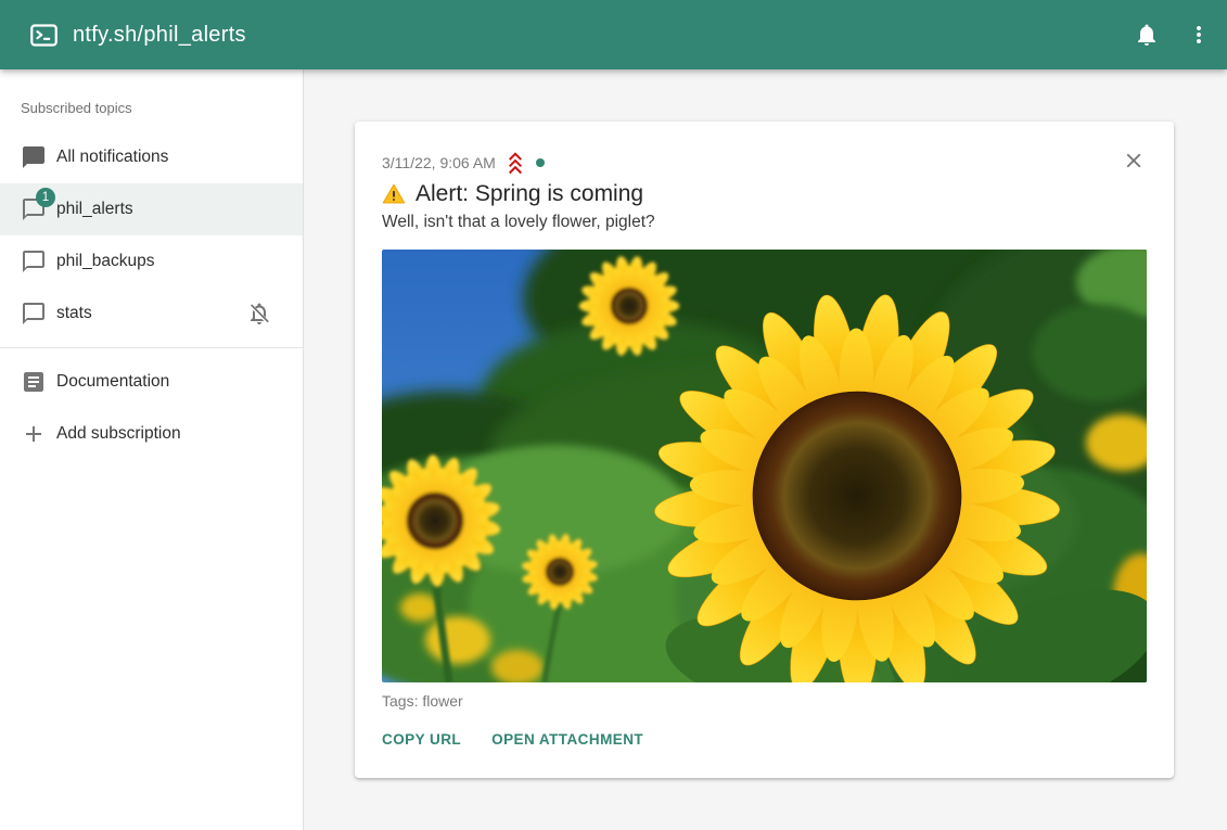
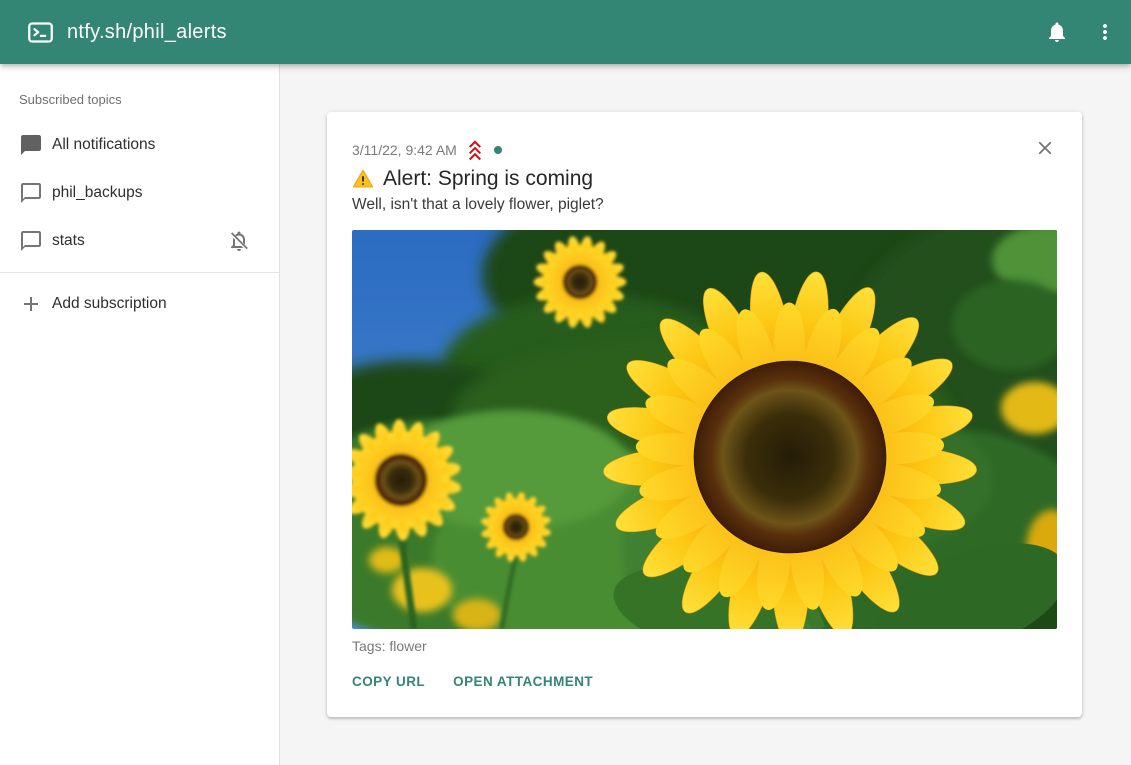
  ntfy.sh/phil_alerts
  Subscribed topics
  All notifications
- 1
- phil_alerts
  phil_backups
  stats
- Documentation
  Add subscription
- 3/11/22, 9:06 AM
+ 3/11/22, 9:42 AM
  Alert: Spring is coming
  Well, isn't that a lovely flower, piglet?
  Tags: flower
  COPY URL
  OPEN ATTACHMENT
